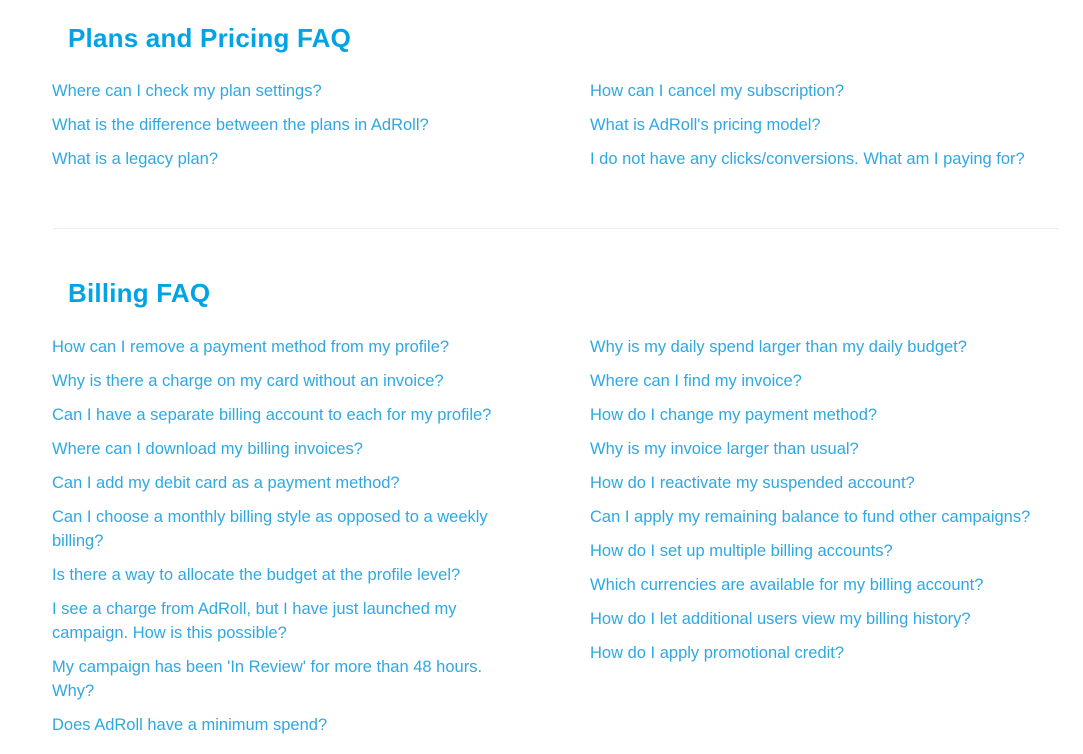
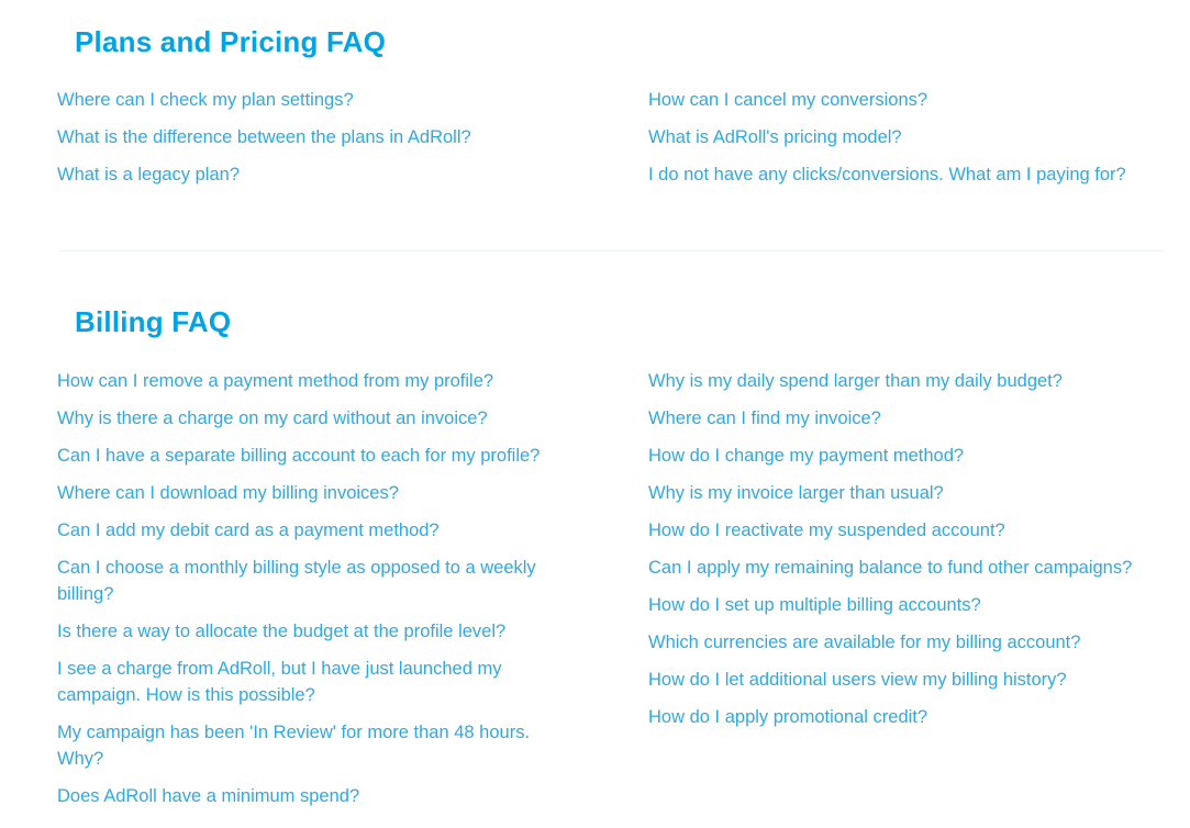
  Plans and Pricing FAQ
  Where can I check my plan settings?
  What is the difference between the plans in AdRoll?
  What is a legacy plan?
- How can I cancel my subscription?
+ How can I cancel my conversions?
  What is AdRoll's pricing model?
  I do not have any clicks/conversions. What am I paying for?
  Billing FAQ
  How can I remove a payment method from my profile?
  Why is there a charge on my card without an invoice?
  Can I have a separate billing account to each for my profile?
  Where can I download my billing invoices?
  Can I add my debit card as a payment method?
  Can I choose a monthly billing style as opposed to a weekly billing?
  Is there a way to allocate the budget at the profile level?
  I see a charge from AdRoll, but I have just launched my campaign. How is this possible?
  My campaign has been 'In Review' for more than 48 hours. Why?
  Does AdRoll have a minimum spend?
  Why is my daily spend larger than my daily budget?
  Where can I find my invoice?
  How do I change my payment method?
  Why is my invoice larger than usual?
  How do I reactivate my suspended account?
  Can I apply my remaining balance to fund other campaigns?
  How do I set up multiple billing accounts?
  Which currencies are available for my billing account?
  How do I let additional users view my billing history?
  How do I apply promotional credit?
